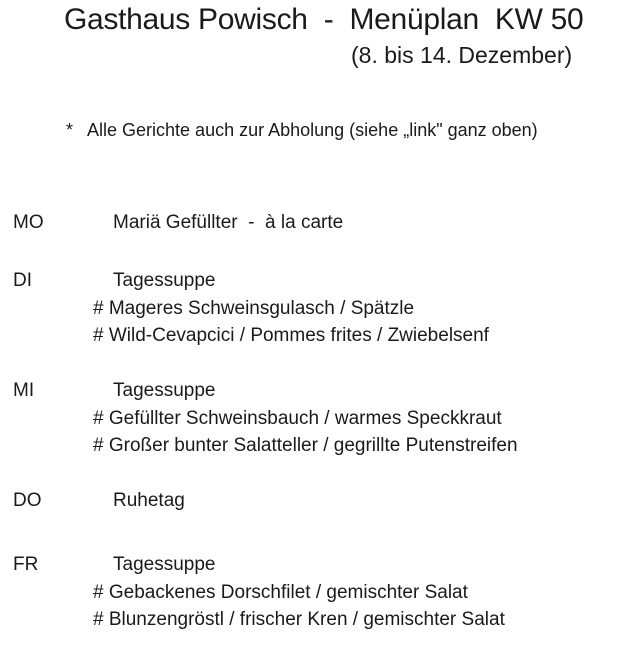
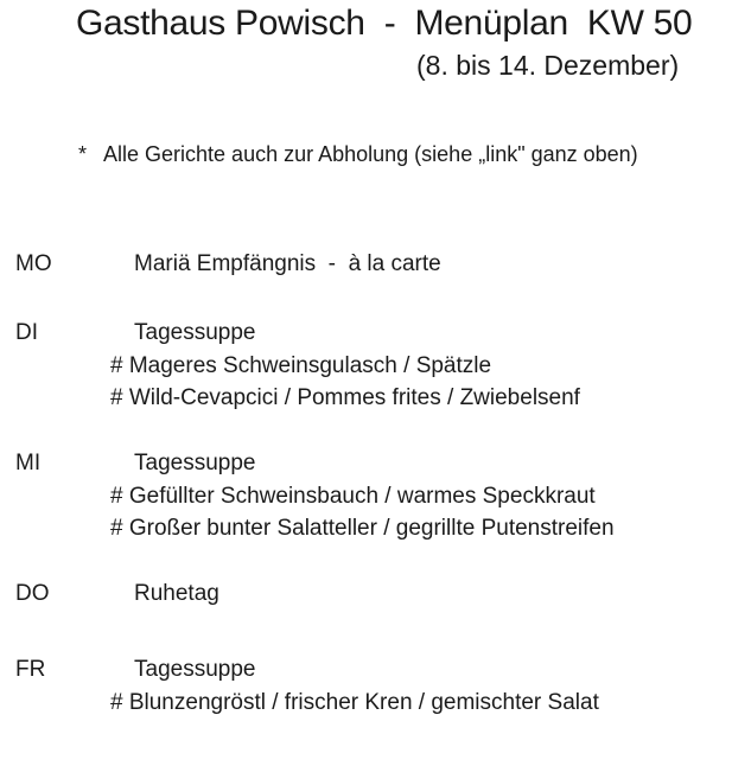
  Gasthaus Powisch - Menüplan KW 50
  (8. bis 14. Dezember)
  *
  Alle Gerichte auch zur Abholung (siehe „link" ganz oben)
  MO
- Mariä Gefüllter - à la carte
+ Mariä Empfängnis - à la carte
  DI
  Tagessuppe
  # Mageres Schweinsgulasch / Spätzle
  # Wild-Cevapcici / Pommes frites / Zwiebelsenf
  MI
  Tagessuppe
  # Gefüllter Schweinsbauch / warmes Speckkraut
  # Großer bunter Salatteller / gegrillte Putenstreifen
  DO
  Ruhetag
  FR
  Tagessuppe
- # Gebackenes Dorschfilet / gemischter Salat
  # Blunzengröstl / frischer Kren / gemischter Salat
